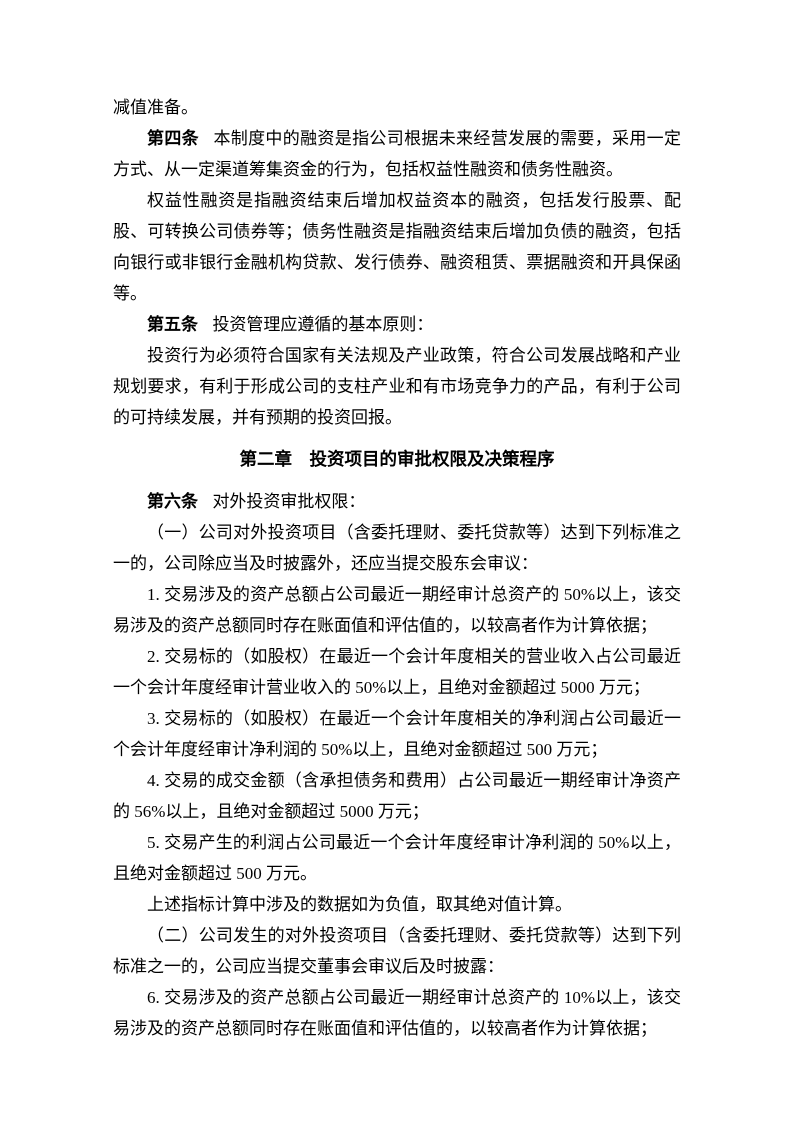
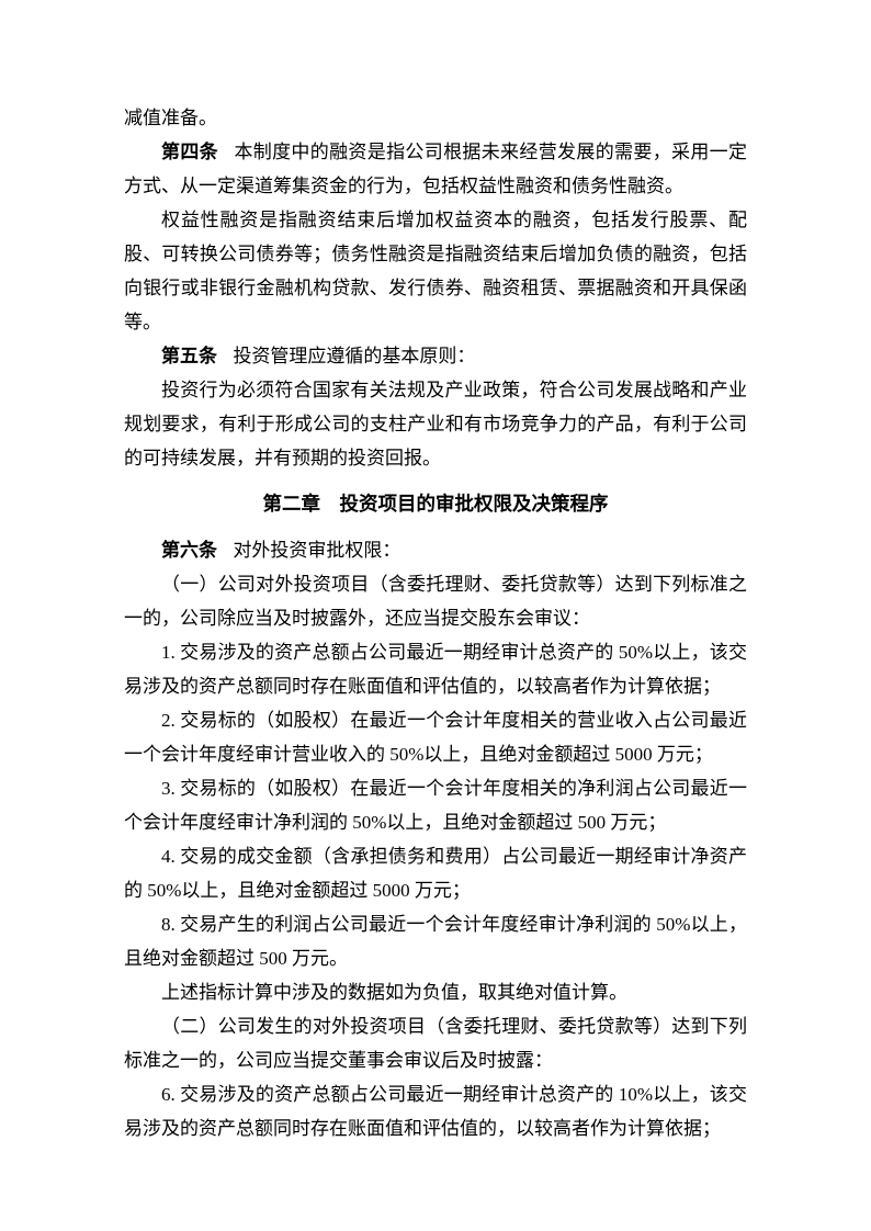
  减值准备。
  第四条 本制度中的融资是指公司根据未来经营发展的需要，采用一定方式、从一定渠道筹集资金的行为，包括权益性融资和债务性融资。
  权益性融资是指融资结束后增加权益资本的融资，包括发行股票、配股、可转换公司债券等；债务性融资是指融资结束后增加负债的融资，包括向银行或非银行金融机构贷款、发行债券、融资租赁、票据融资和开具保函等。
  第五条 投资管理应遵循的基本原则：
  投资行为必须符合国家有关法规及产业政策，符合公司发展战略和产业规划要求，有利于形成公司的支柱产业和有市场竞争力的产品，有利于公司的可持续发展，并有预期的投资回报。
  第二章 投资项目的审批权限及决策程序
  第六条 对外投资审批权限：
  （一）公司对外投资项目（含委托理财、委托贷款等）达到下列标准之一的，公司除应当及时披露外，还应当提交股东会审议：
  1. 交易涉及的资产总额占公司最近一期经审计总资产的 50%以上，该交易涉及的资产总额同时存在账面值和评估值的，以较高者作为计算依据；
  2. 交易标的（如股权）在最近一个会计年度相关的营业收入占公司最近一个会计年度经审计营业收入的 50%以上，且绝对金额超过 5000 万元；
  3. 交易标的（如股权）在最近一个会计年度相关的净利润占公司最近一个会计年度经审计净利润的 50%以上，且绝对金额超过 500 万元；
- 4. 交易的成交金额（含承担债务和费用）占公司最近一期经审计净资产的 56%以上，且绝对金额超过 5000 万元；
+ 4. 交易的成交金额（含承担债务和费用）占公司最近一期经审计净资产的 50%以上，且绝对金额超过 5000 万元；
- 5. 交易产生的利润占公司最近一个会计年度经审计净利润的 50%以上，且绝对金额超过 500 万元。
+ 8. 交易产生的利润占公司最近一个会计年度经审计净利润的 50%以上，且绝对金额超过 500 万元。
  上述指标计算中涉及的数据如为负值，取其绝对值计算。
  （二）公司发生的对外投资项目（含委托理财、委托贷款等）达到下列标准之一的，公司应当提交董事会审议后及时披露：
  6. 交易涉及的资产总额占公司最近一期经审计总资产的 10%以上，该交易涉及的资产总额同时存在账面值和评估值的，以较高者作为计算依据；
